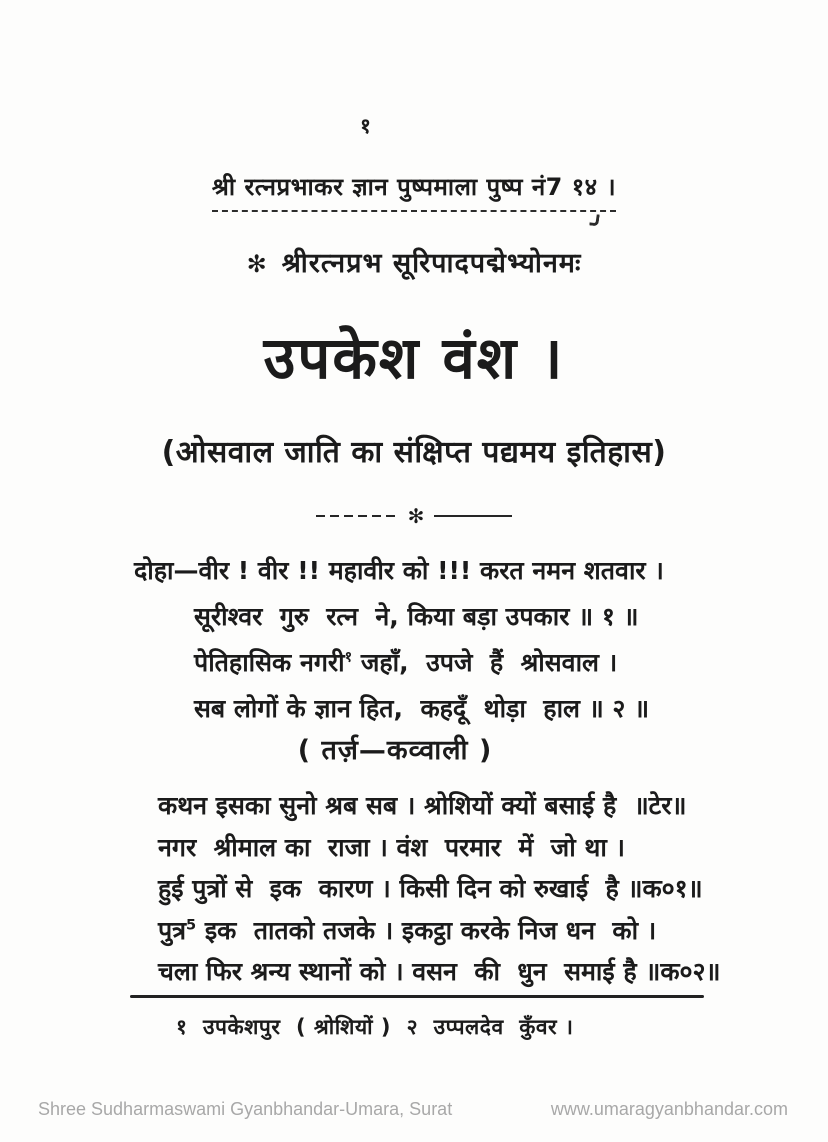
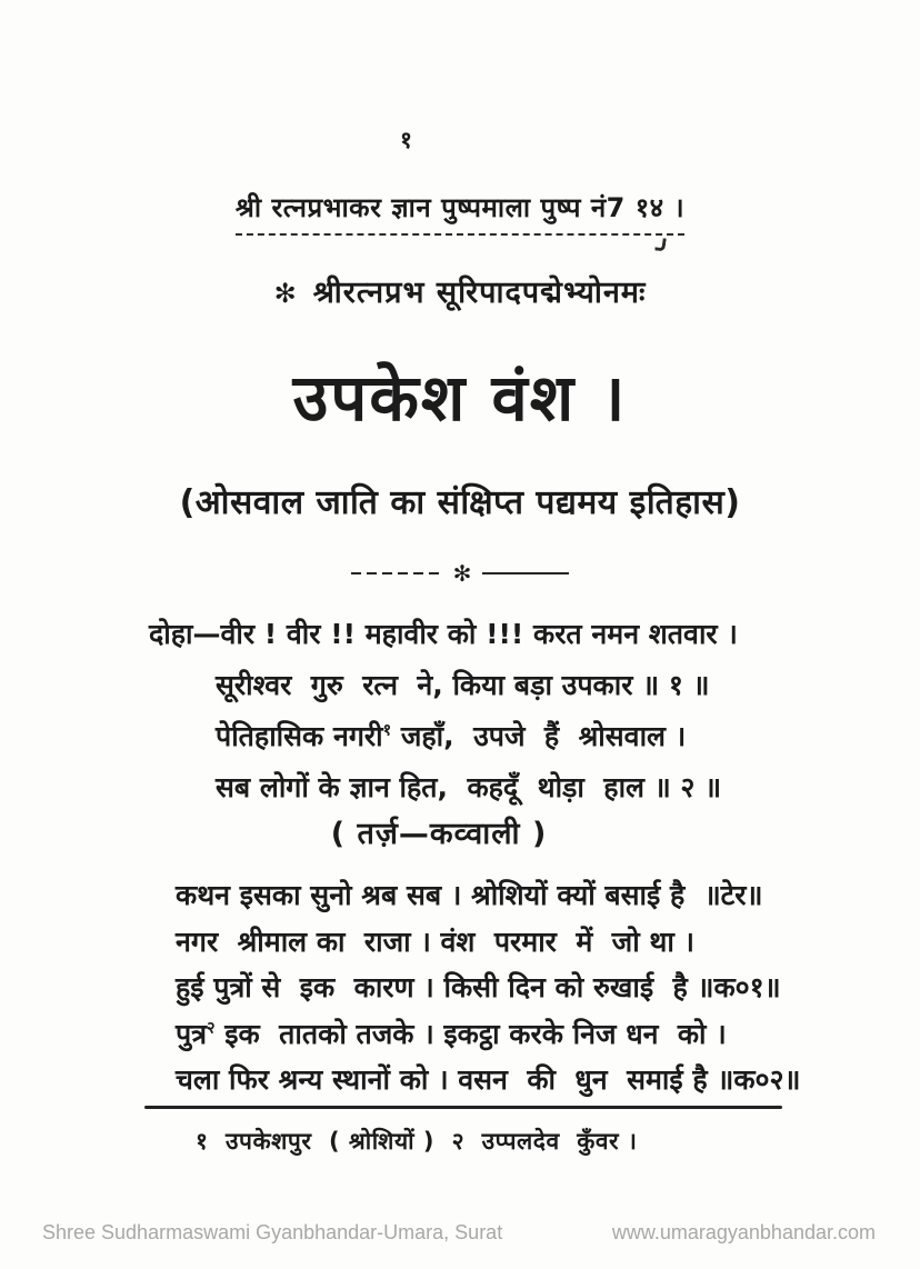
  १
  श्री रत्नप्रभाकर ज्ञान पुष्पमाला पुष्प नं7 १४ ।
  ✻ श्रीरत्नप्रभ सूरिपादपद्मेभ्योनमः
  उपकेश वंश ।
  (ओसवाल जाति का संक्षिप्त पद्यमय इतिहास)
  ✻
  दोहा—वीर ! वीर !! महावीर को !!! करत नमन शतवार ।
  सूरीश्वर गुरु रत्न ने, किया बड़ा उपकार ॥ १ ॥
  पेतिहासिक नगरी१ जहाँ, उपजे हैं श्रोसवाल ।
  सब लोगों के ज्ञान हित, कहदूँ थोड़ा हाल ॥ २ ॥
  ( तर्ज़—कव्वाली )
  कथन इसका सुनो श्रब सब । श्रोशियों क्यों बसाई है ॥टेर॥
  नगर श्रीमाल का राजा । वंश परमार में जो था ।
  हुई पुत्रों से इक कारण । किसी दिन को रुखाई है ॥क०१॥
- पुत्र5 इक तातको तजके । इकट्ठा करके निज धन को ।
+ पुत्र२ इक तातको तजके । इकट्ठा करके निज धन को ।
  चला फिर श्रन्य स्थानों को । वसन की धुन समाई है ॥क०२॥
  १ उपकेशपुर ( श्रोशियों ) २ उप्पलदेव कुँवर ।
  Shree Sudharmaswami Gyanbhandar-Umara, Surat
  www.umaragyanbhandar.com
